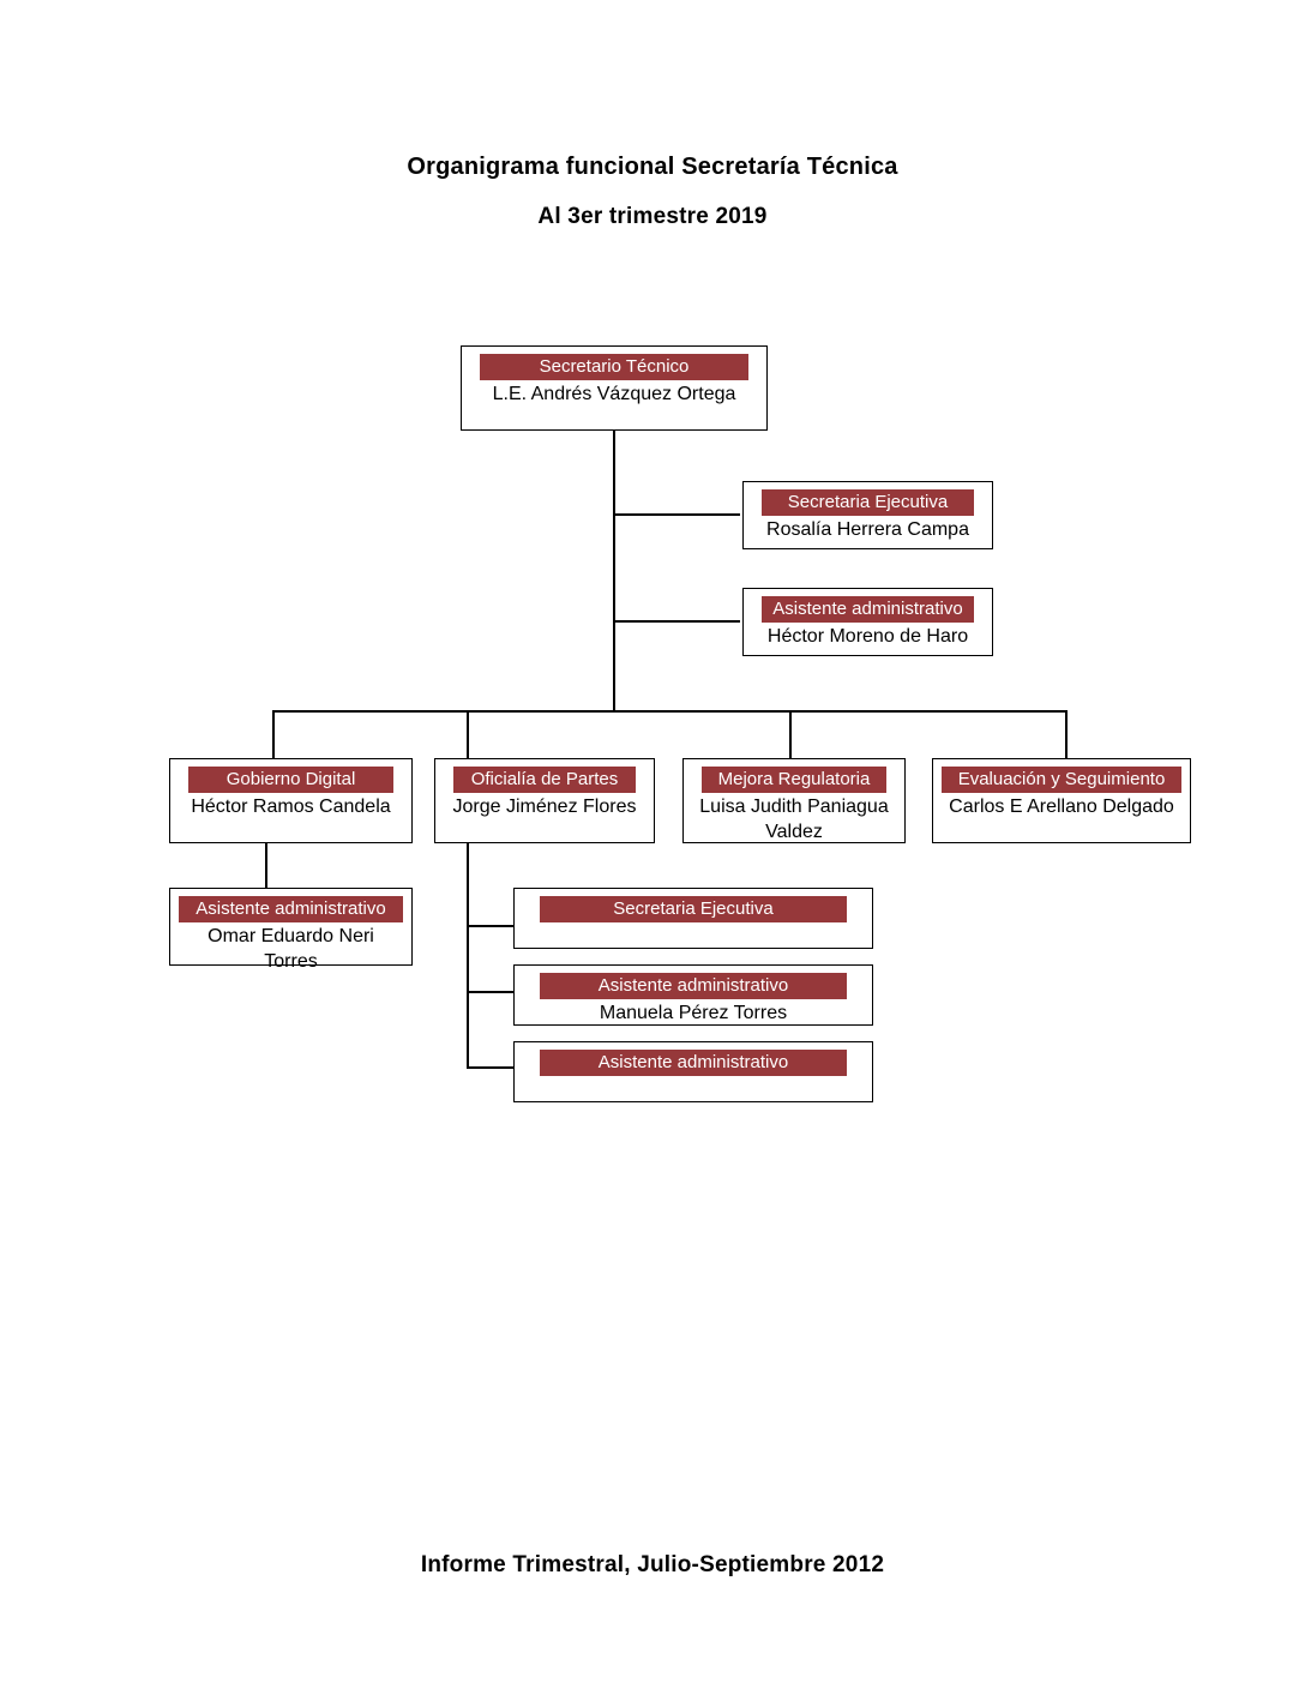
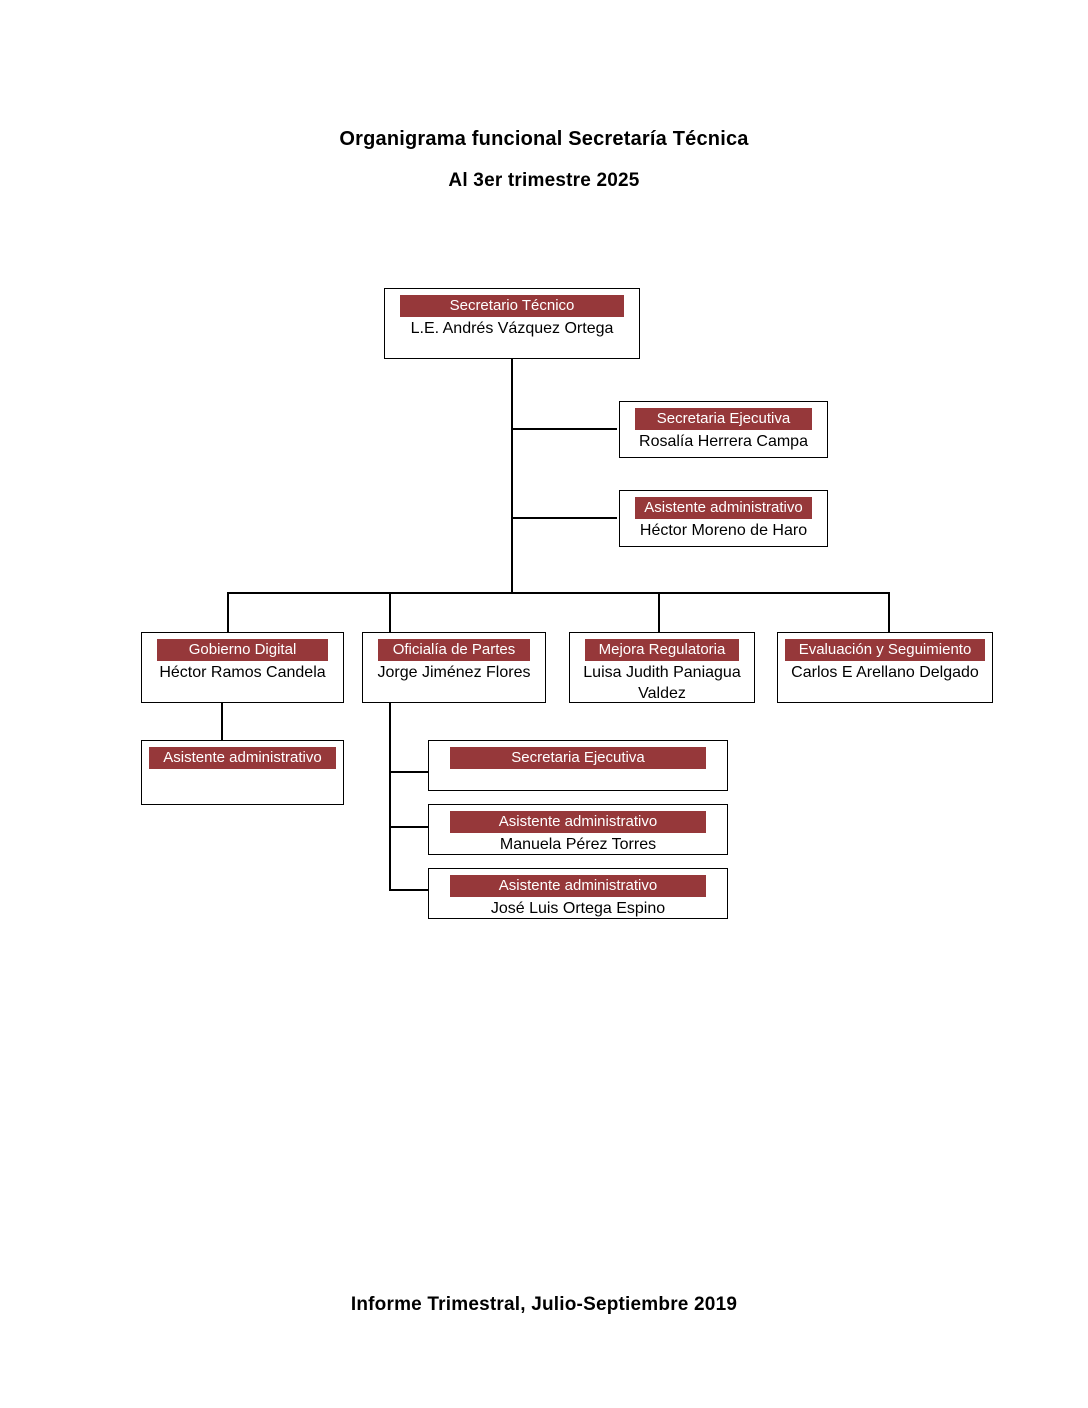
  Organigrama funcional Secretaría Técnica
- Al 3er trimestre 2019
+ Al 3er trimestre 2025
  Secretario Técnico
  L.E. Andrés Vázquez Ortega
  Secretaria Ejecutiva
  Rosalía Herrera Campa
  Asistente administrativo
  Héctor Moreno de Haro
  Gobierno Digital
  Héctor Ramos Candela
  Oficialía de Partes
  Jorge Jiménez Flores
  Mejora Regulatoria
  Luisa Judith Paniagua Valdez
  Evaluación y Seguimiento
  Carlos E Arellano Delgado
  Asistente administrativo
- Omar Eduardo Neri Torres
  Secretaria Ejecutiva
  Asistente administrativo
  Manuela Pérez Torres
  Asistente administrativo
+ José Luis Ortega Espino
- Informe Trimestral, Julio-Septiembre 2012
+ Informe Trimestral, Julio-Septiembre 2019
